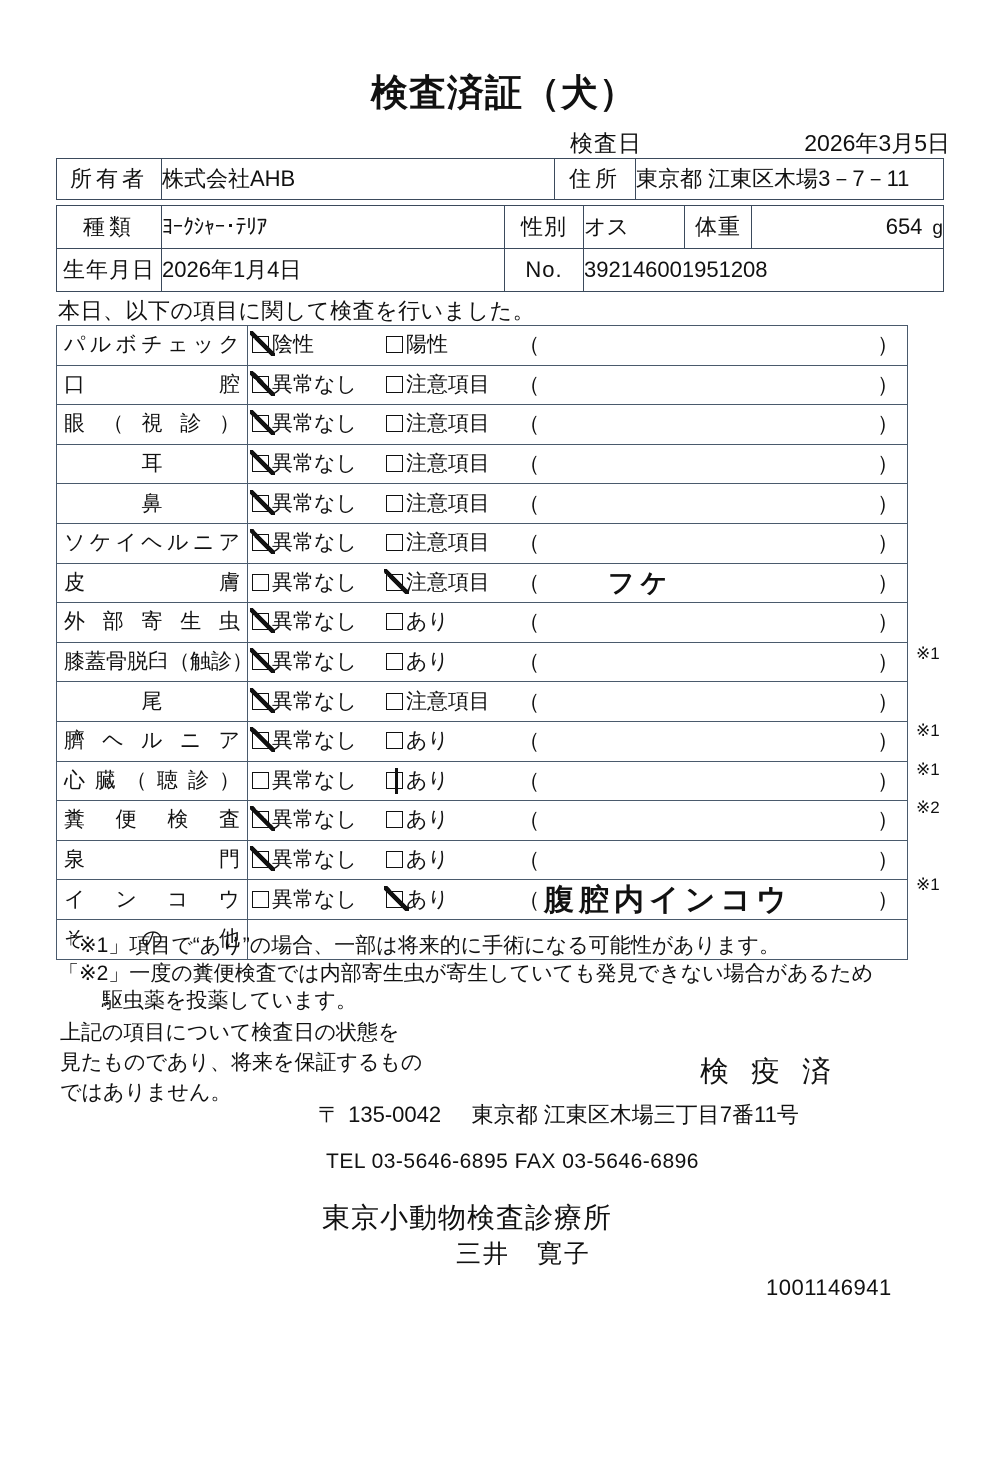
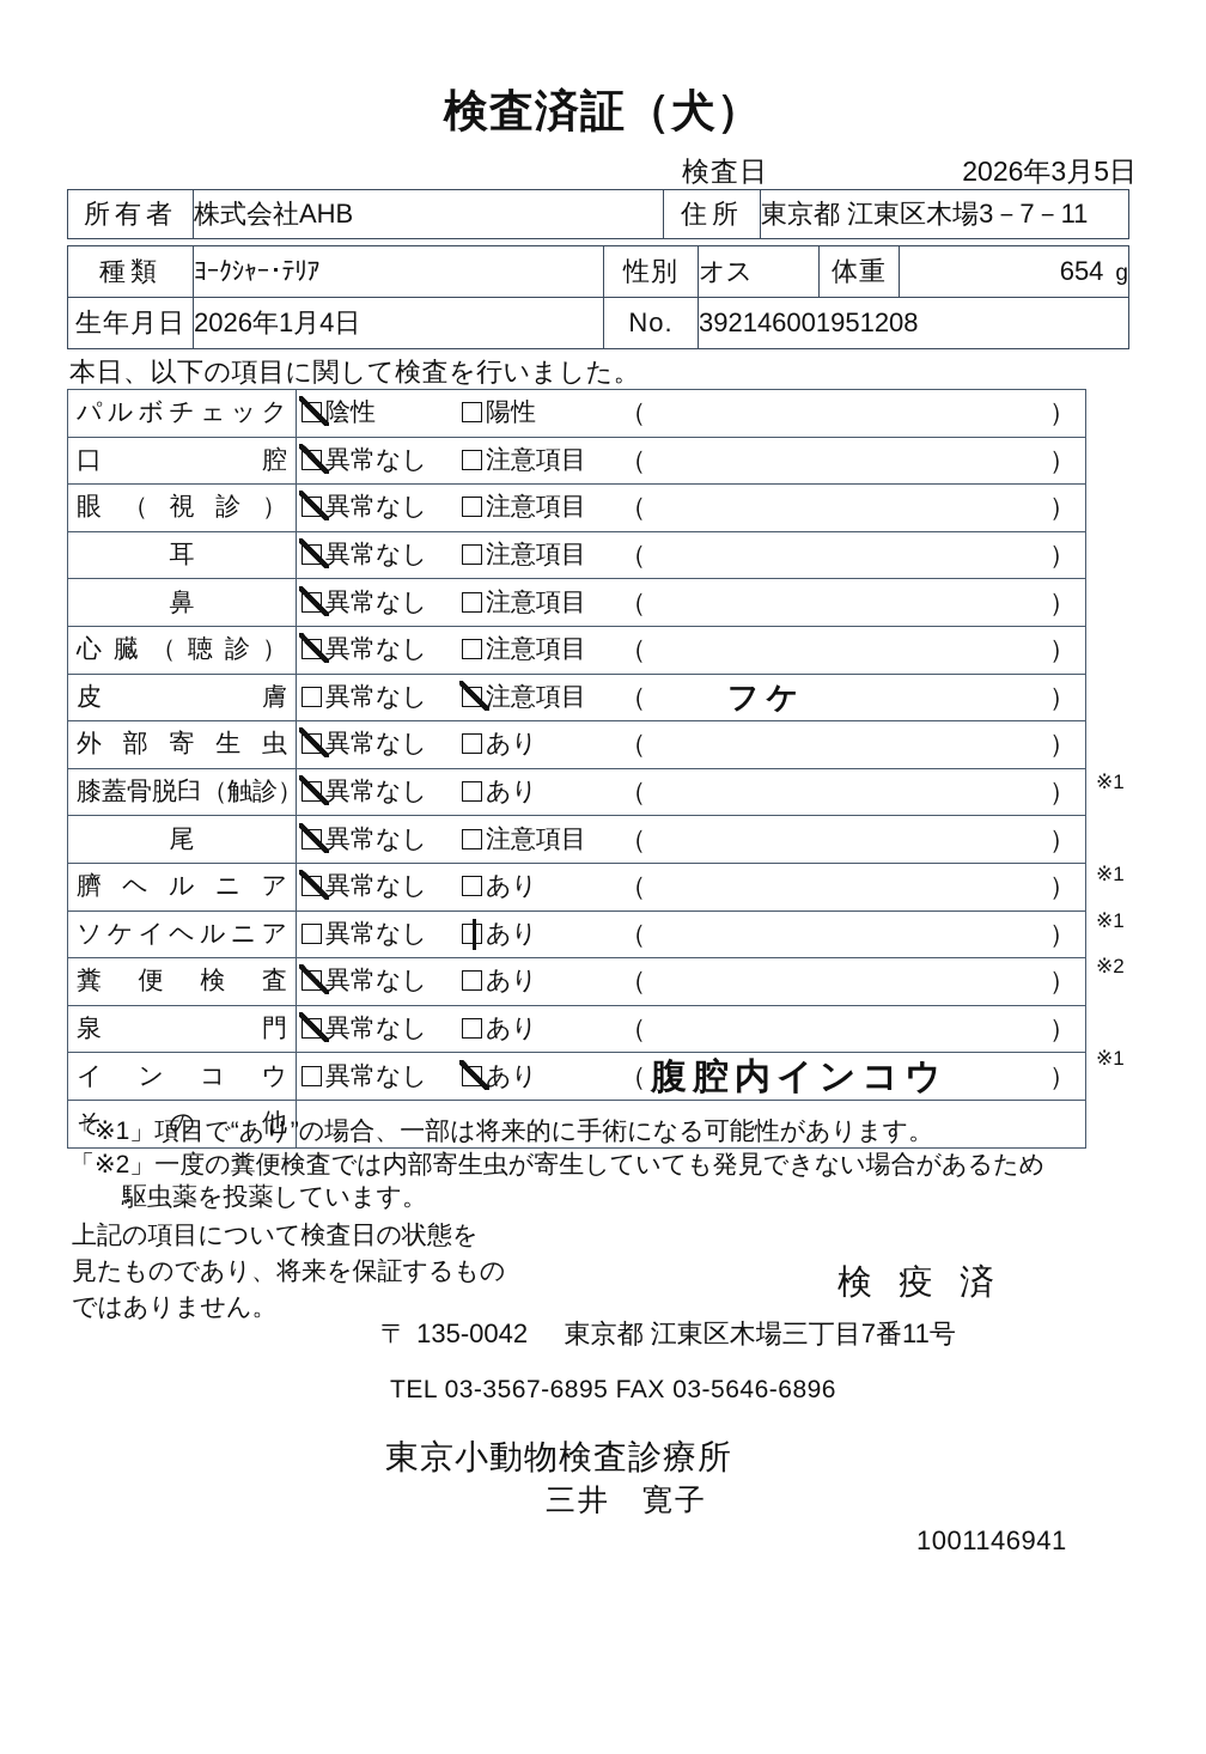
  検査済証（犬）
  検査日
  2026年3月5日
  所有者	株式会社AHB	住所	東京都 江東区木場3－7－11
  種類	ﾖｰｸｼｬｰ･ﾃﾘｱ	性別	オス	体重	654 g
  生年月日	2026年1月4日	No.	392146001951208
  本日、以下の項目に関して検査を行いました。
  パルボチェック	陰性 陽性 （ ）
  口腔	異常なし 注意項目 （ ）
  眼（視診）	異常なし 注意項目 （ ）
  耳	異常なし 注意項目 （ ）
  鼻	異常なし 注意項目 （ ）
- ソケイヘルニア	異常なし 注意項目 （ ）
+ 心臓（聴診）	異常なし 注意項目 （ ）
  皮膚	異常なし 注意項目 （ ）フケ
  外部寄生虫	異常なし あり （ ）
  膝蓋骨脱臼（触診）	異常なし あり （ ）
  尾	異常なし 注意項目 （ ）
  臍ヘルニア	異常なし あり （ ）
- 心臓（聴診）	異常なし あり （ ）
+ ソケイヘルニア	異常なし あり （ ）
  糞便検査	異常なし あり （ ）
  泉門	異常なし あり （ ）
  インコウ	異常なし あり （ ）腹腔内インコウ
  その他
  ※1
  ※1
  ※1
  ※2
  ※1
  「※1」項目で“あり”の場合、一部は将来的に手術になる可能性があります。
  「※2」一度の糞便検査では内部寄生虫が寄生していても発見できない場合があるため
  駆虫薬を投薬しています。
  上記の項目について検査日の状態を
  見たものであり、将来を保証するもの
  ではありません。
  検 疫 済
  〒 135-0042 東京都 江東区木場三丁目7番11号
- TEL 03-5646-6895 FAX 03-5646-6896
+ TEL 03-3567-6895 FAX 03-5646-6896
  東京小動物検査診療所
  三井 寛子
  1001146941
